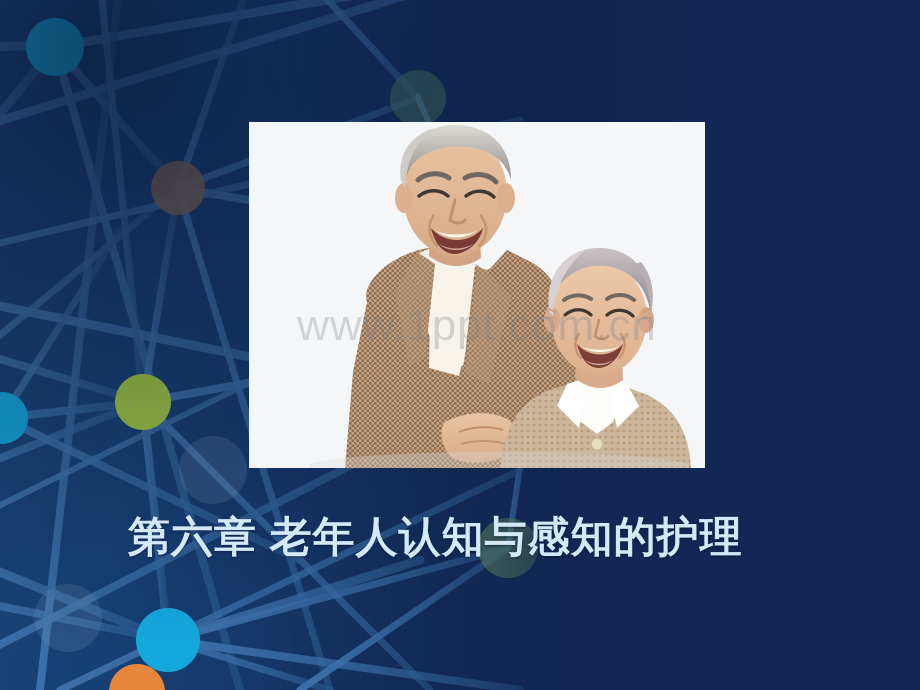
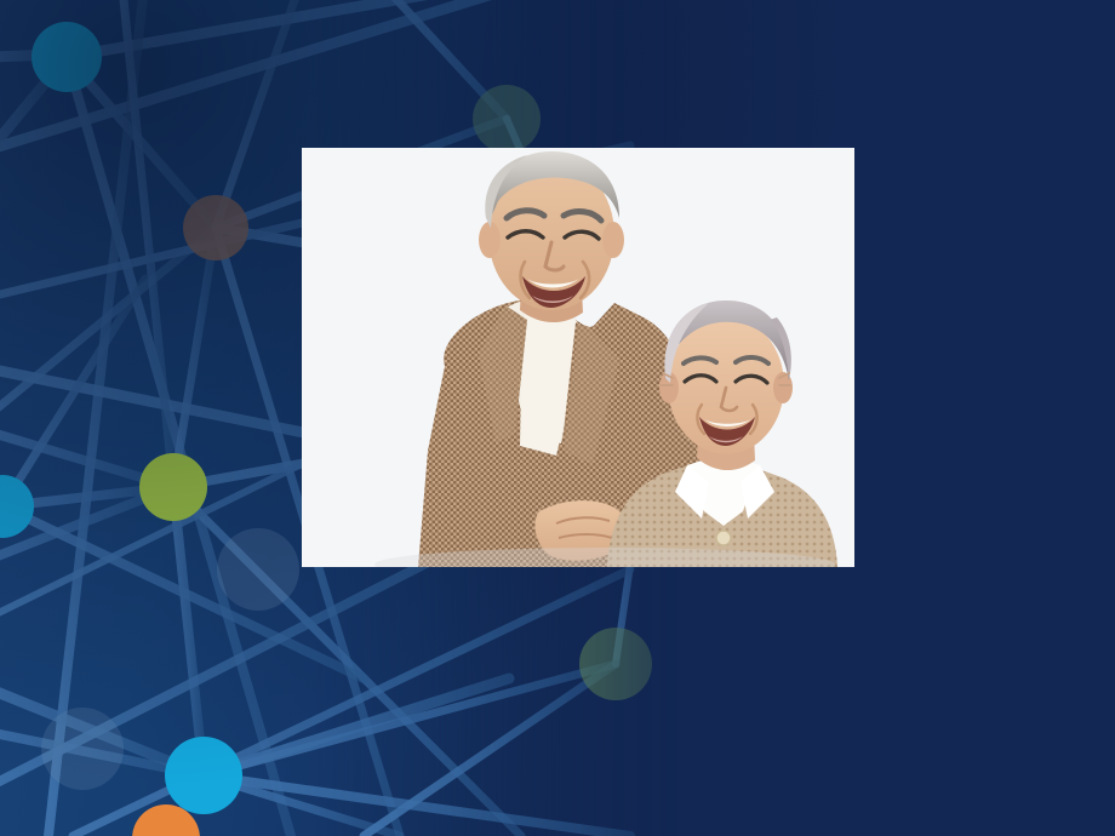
- www.1ppt.com.cn
- 第六章 老年人认知与感知的护理
